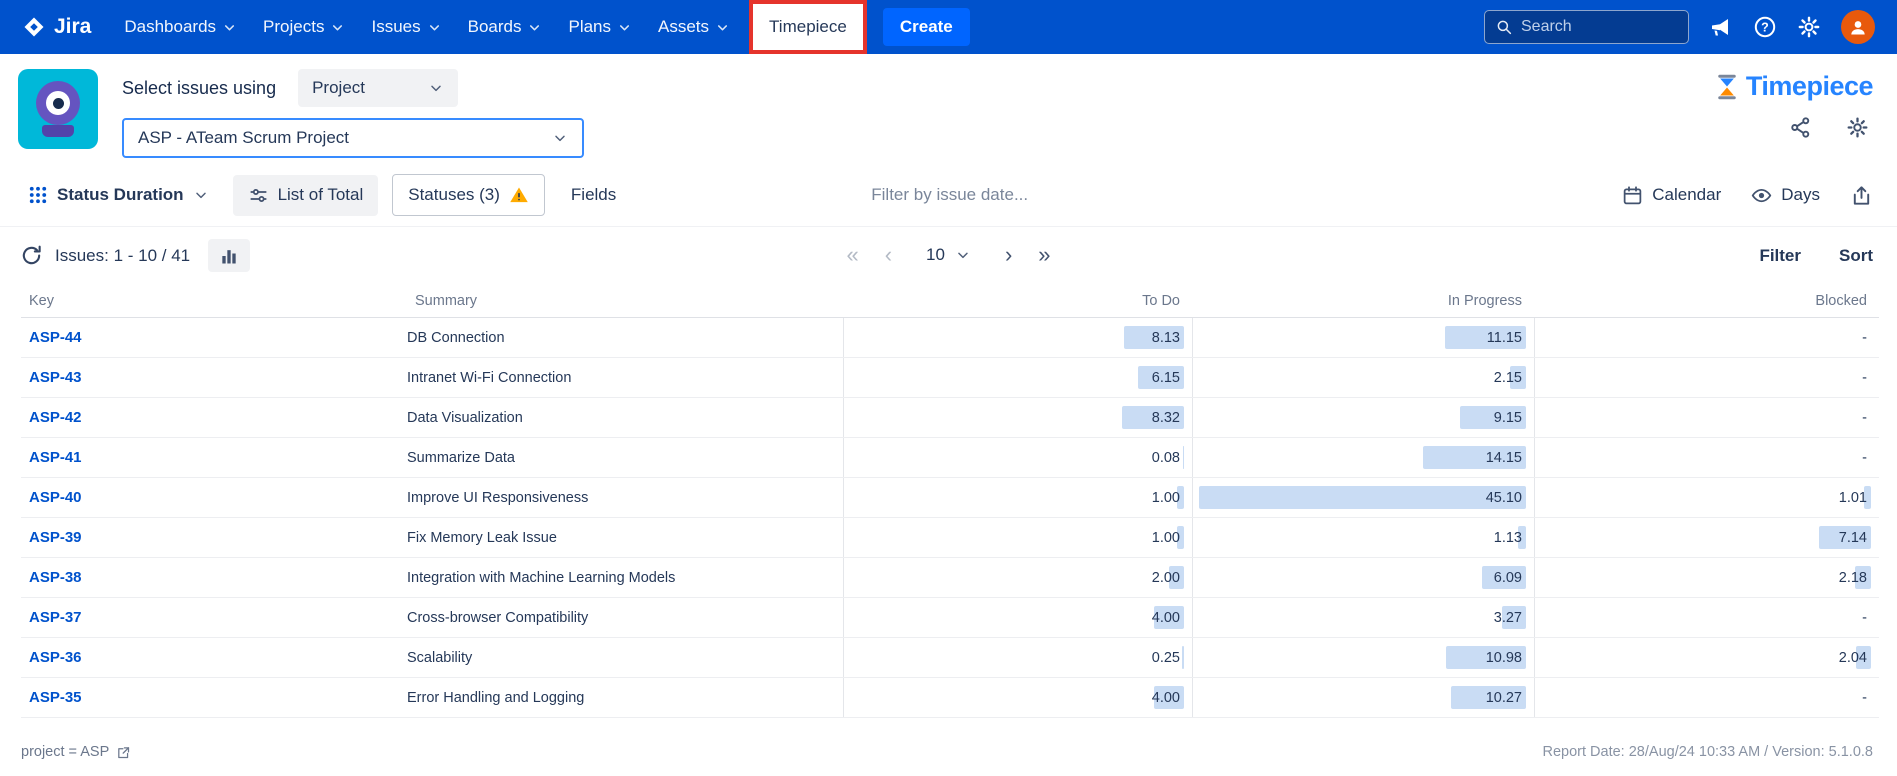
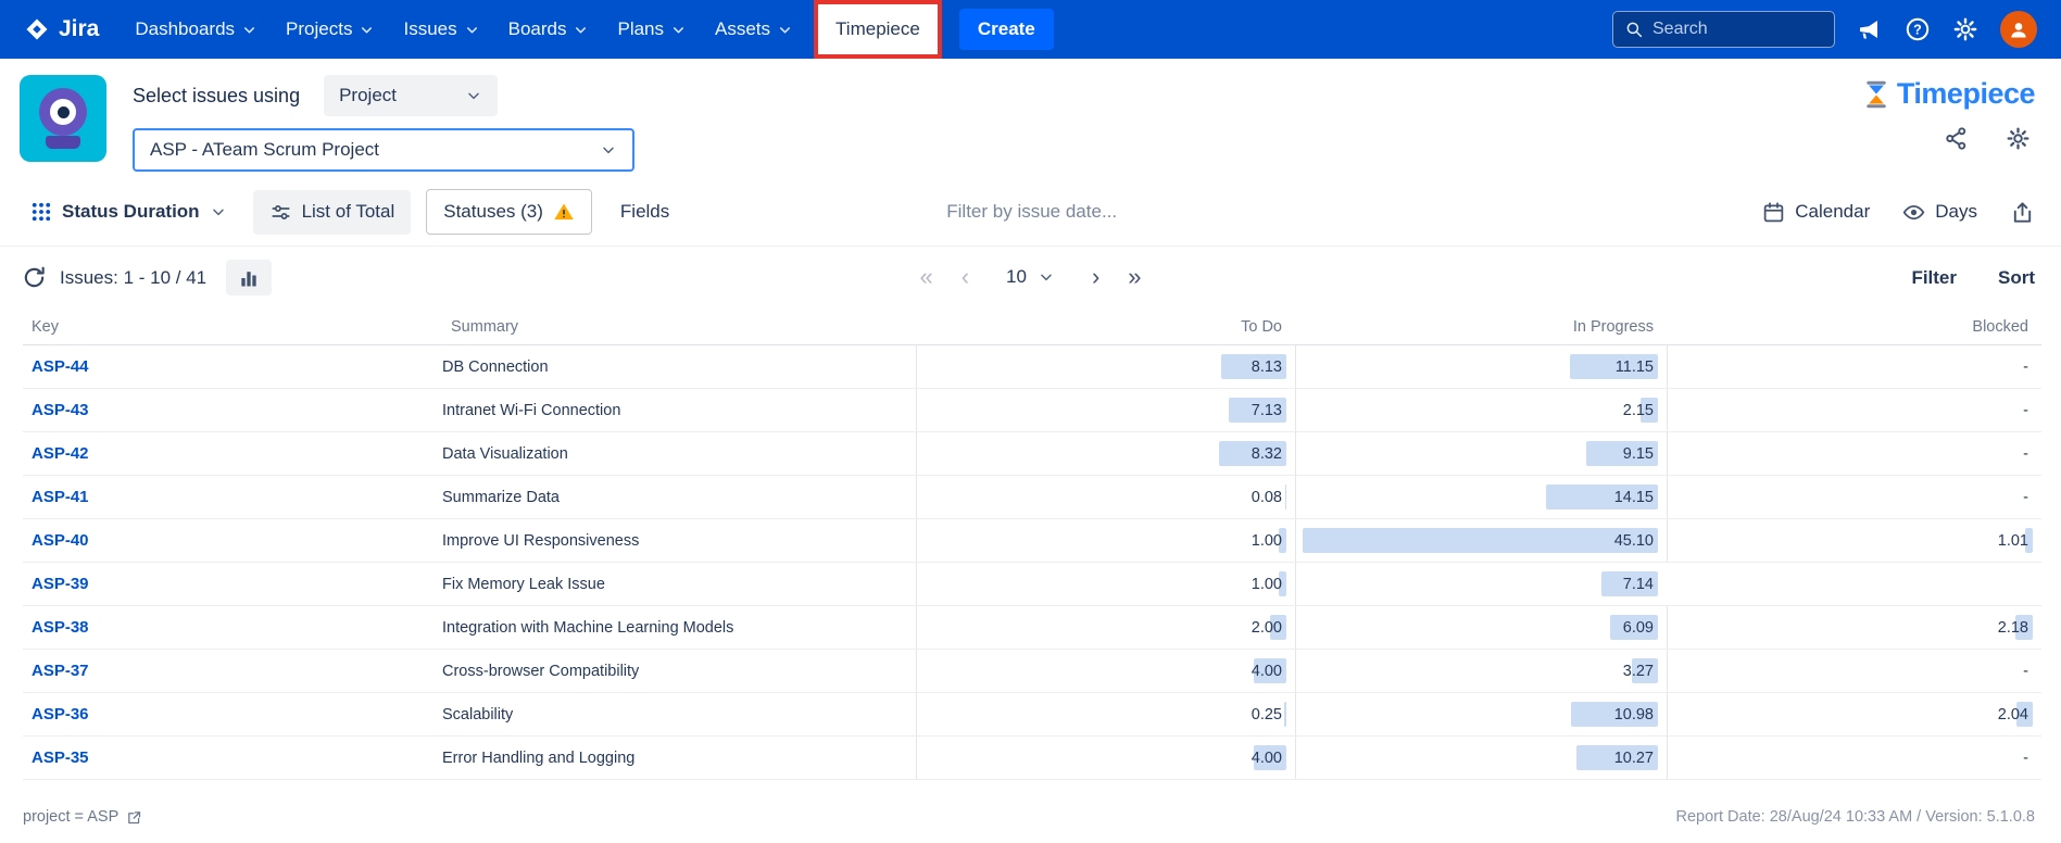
  Jira
  Dashboards
  Projects
  Issues
  Boards
  Plans
  Assets
  Timepiece
  Create
  Search
  ?
  Select issues using
  Project
  ASP - ATeam Scrum Project
  Timepiece
  Status Duration
  List of Total
  Statuses (3)
  Fields
  Filter by issue date...
  Calendar
  Days
  Issues: 1 - 10 / 41
  «
  ‹
  10
  ›
  »
  Filter
  Sort
  Key
  Summary
  To Do
  In Progress
  Blocked
  ASP-44
  DB Connection
  8.13
  11.15
  -
  ASP-43
  Intranet Wi-Fi Connection
- 6.15
+ 7.13
  2.15
  -
  ASP-42
  Data Visualization
  8.32
  9.15
  -
  ASP-41
  Summarize Data
  0.08
  14.15
  -
  ASP-40
  Improve UI Responsiveness
  1.00
  45.10
  1.01
  ASP-39
  Fix Memory Leak Issue
  1.00
- 1.13
  7.14
  ASP-38
  Integration with Machine Learning Models
  2.00
  6.09
  2.18
  ASP-37
  Cross-browser Compatibility
  4.00
  3.27
  -
  ASP-36
  Scalability
  0.25
  10.98
  2.04
  ASP-35
  Error Handling and Logging
  4.00
  10.27
  -
  project = ASP
  Report Date: 28/Aug/24 10:33 AM / Version: 5.1.0.8
